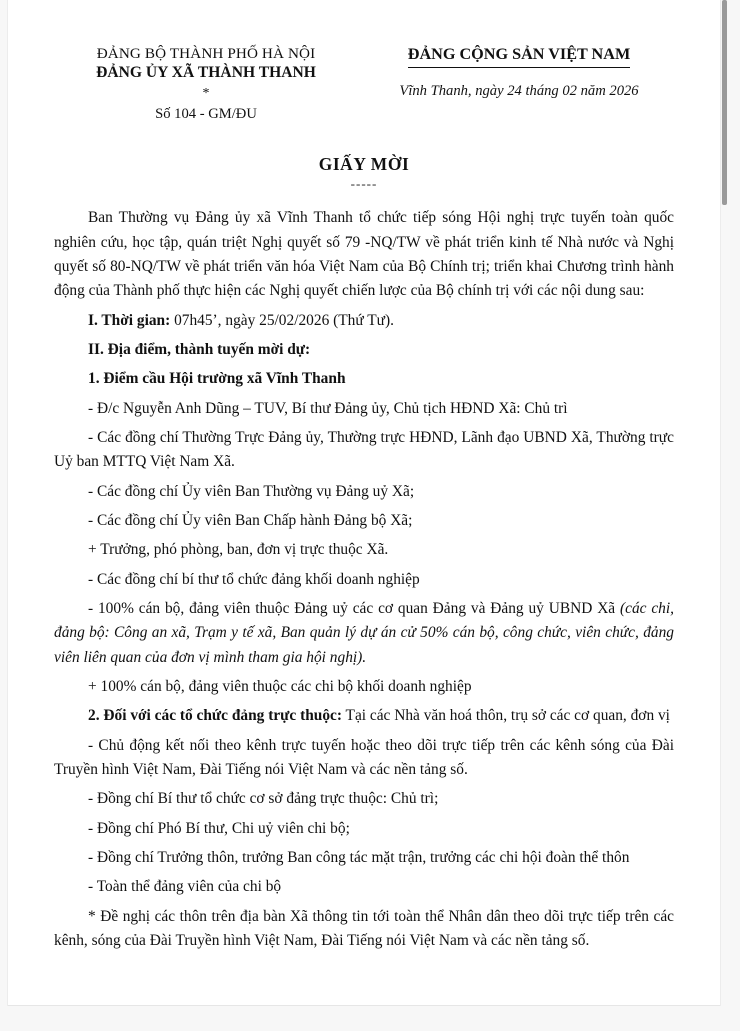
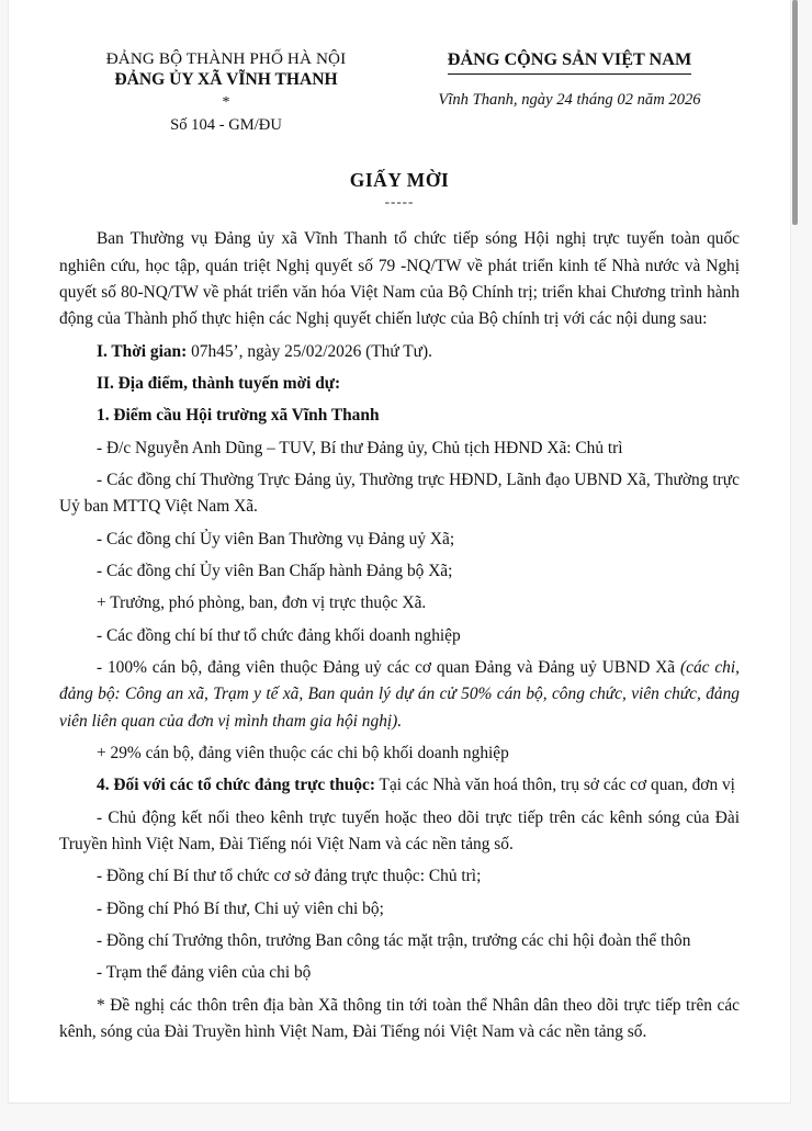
  ĐẢNG BỘ THÀNH PHỐ HÀ NỘI
- ĐẢNG ỦY XÃ THÀNH THANH
+ ĐẢNG ỦY XÃ VĨNH THANH
  *
  Số 104 - GM/ĐU
  ĐẢNG CỘNG SẢN VIỆT NAM
  Vĩnh Thanh, ngày 24 tháng 02 năm 2026
  GIẤY MỜI
  -----
  Ban Thường vụ Đảng ủy xã Vĩnh Thanh tổ chức tiếp sóng Hội nghị trực tuyến toàn quốc nghiên cứu, học tập, quán triệt Nghị quyết số 79 -NQ/TW về phát triển kinh tế Nhà nước và Nghị quyết số 80-NQ/TW về phát triển văn hóa Việt Nam của Bộ Chính trị; triển khai Chương trình hành động của Thành phố thực hiện các Nghị quyết chiến lược của Bộ chính trị với các nội dung sau:
  I. Thời gian: 07h45’, ngày 25/02/2026 (Thứ Tư).
  II. Địa điểm, thành tuyến mời dự:
  1. Điểm cầu Hội trường xã Vĩnh Thanh
  - Đ/c Nguyễn Anh Dũng – TUV, Bí thư Đảng ủy, Chủ tịch HĐND Xã: Chủ trì
  - Các đồng chí Thường Trực Đảng ủy, Thường trực HĐND, Lãnh đạo UBND Xã, Thường trực Uỷ ban MTTQ Việt Nam Xã.
  - Các đồng chí Ủy viên Ban Thường vụ Đảng uỷ Xã;
  - Các đồng chí Ủy viên Ban Chấp hành Đảng bộ Xã;
  + Trưởng, phó phòng, ban, đơn vị trực thuộc Xã.
  - Các đồng chí bí thư tổ chức đảng khối doanh nghiệp
  - 100% cán bộ, đảng viên thuộc Đảng uỷ các cơ quan Đảng và Đảng uỷ UBND Xã (các chi, đảng bộ: Công an xã, Trạm y tế xã, Ban quản lý dự án cử 50% cán bộ, công chức, viên chức, đảng viên liên quan của đơn vị mình tham gia hội nghị).
- + 100% cán bộ, đảng viên thuộc các chi bộ khối doanh nghiệp
+ + 29% cán bộ, đảng viên thuộc các chi bộ khối doanh nghiệp
- 2. Đối với các tổ chức đảng trực thuộc: Tại các Nhà văn hoá thôn, trụ sở các cơ quan, đơn vị
+ 4. Đối với các tổ chức đảng trực thuộc: Tại các Nhà văn hoá thôn, trụ sở các cơ quan, đơn vị
  - Chủ động kết nối theo kênh trực tuyến hoặc theo dõi trực tiếp trên các kênh sóng của Đài Truyền hình Việt Nam, Đài Tiếng nói Việt Nam và các nền tảng số.
  - Đồng chí Bí thư tổ chức cơ sở đảng trực thuộc: Chủ trì;
  - Đồng chí Phó Bí thư, Chi uỷ viên chi bộ;
  - Đồng chí Trưởng thôn, trưởng Ban công tác mặt trận, trưởng các chi hội đoàn thể thôn
- - Toàn thể đảng viên của chi bộ
+ - Trạm thể đảng viên của chi bộ
  * Đề nghị các thôn trên địa bàn Xã thông tin tới toàn thể Nhân dân theo dõi trực tiếp trên các kênh, sóng của Đài Truyền hình Việt Nam, Đài Tiếng nói Việt Nam và các nền tảng số.
